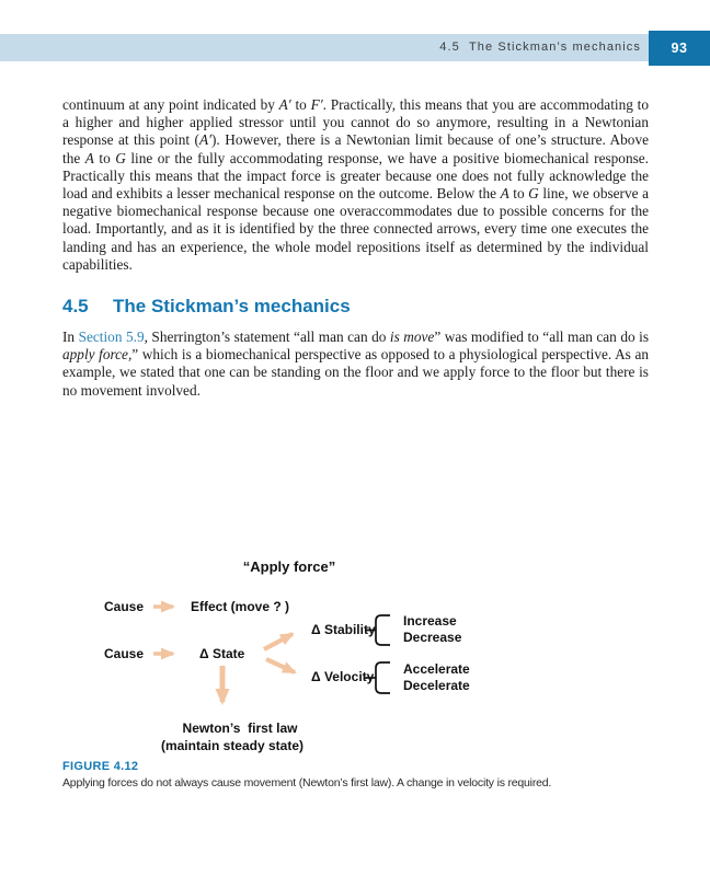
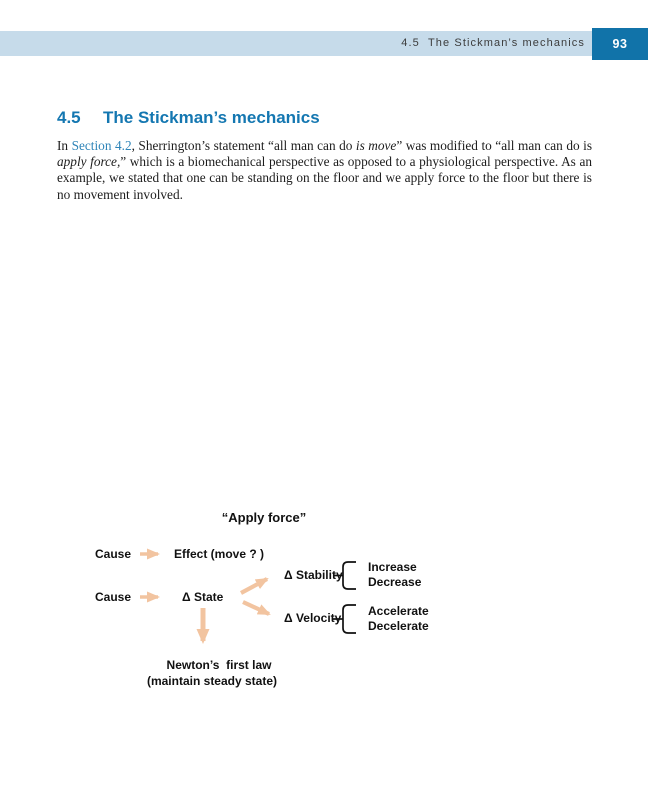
  4.5 The Stickman’s mechanics
  93
- continuum at any point indicated by A′ to F′. Practically, this means that you are accommodating to a higher and higher applied stressor until you cannot do so anymore, resulting in a Newtonian response at this point (A′). However, there is a Newtonian limit because of one’s structure. Above the A to G line or the fully accommodating response, we have a positive biomechanical response. Practically this means that the impact force is greater because one does not fully acknowledge the load and exhibits a lesser mechanical response on the outcome. Below the A to G line, we observe a negative biomechanical response because one overaccommodates due to possible concerns for the load. Importantly, and as it is identified by the three connected arrows, every time one executes the landing and has an experience, the whole model repositions itself as determined by the individual capabilities.
  4.5 The Stickman’s mechanics
- In Section 5.9, Sherrington’s statement “all man can do is move” was modified to “all man can do is apply force,” which is a biomechanical perspective as opposed to a physiological perspective. As an example, we stated that one can be standing on the floor and we apply force to the floor but there is no movement involved.
+ In Section 4.2, Sherrington’s statement “all man can do is move” was modified to “all man can do is apply force,” which is a biomechanical perspective as opposed to a physiological perspective. As an example, we stated that one can be standing on the floor and we apply force to the floor but there is no movement involved.
  “Apply force”
  Cause
  Effect (move ? )
  Cause
  Δ State
  Δ Stability
  Increase
  Decrease
  Δ Velocity
  Accelerate
  Decelerate
  Newton’s first law
  (maintain steady state)
- FIGURE 4.12
- Applying forces do not always cause movement (Newton’s first law). A change in velocity is required.
